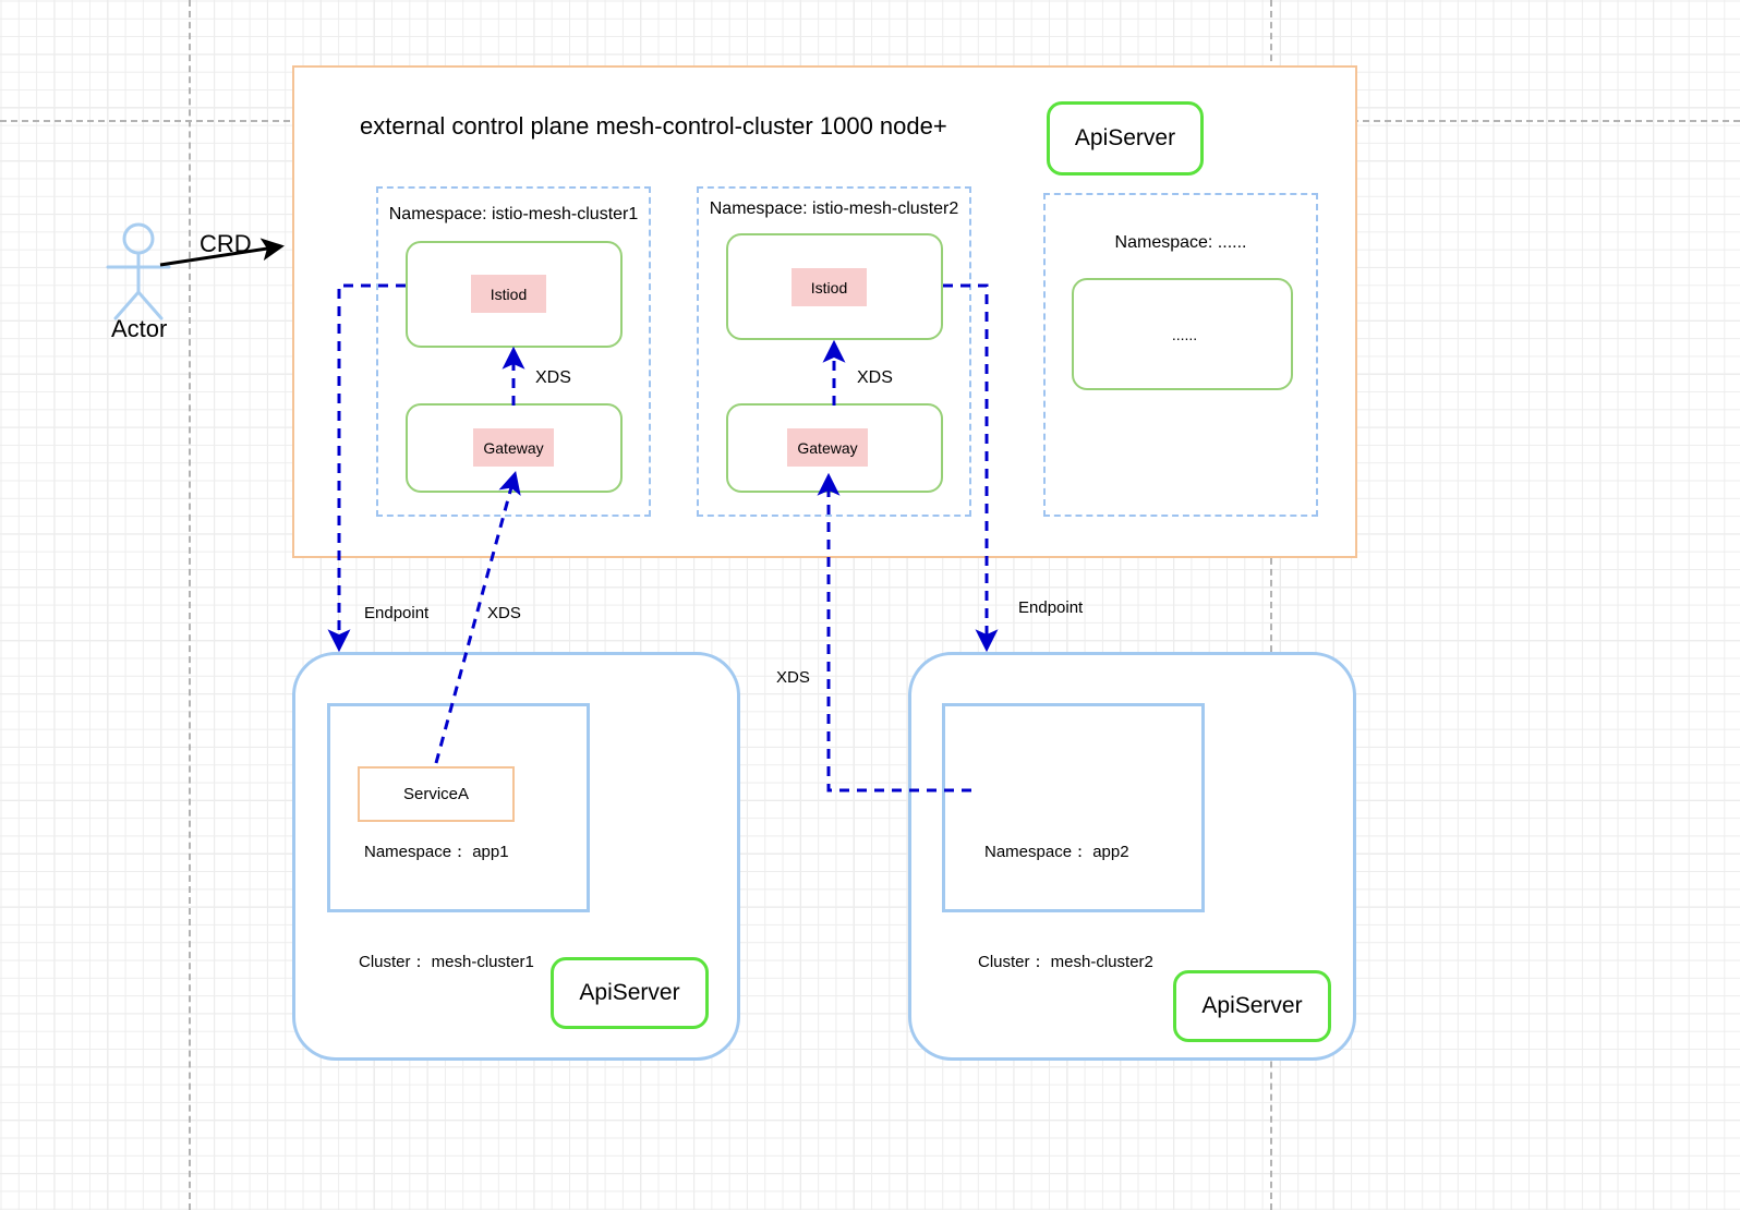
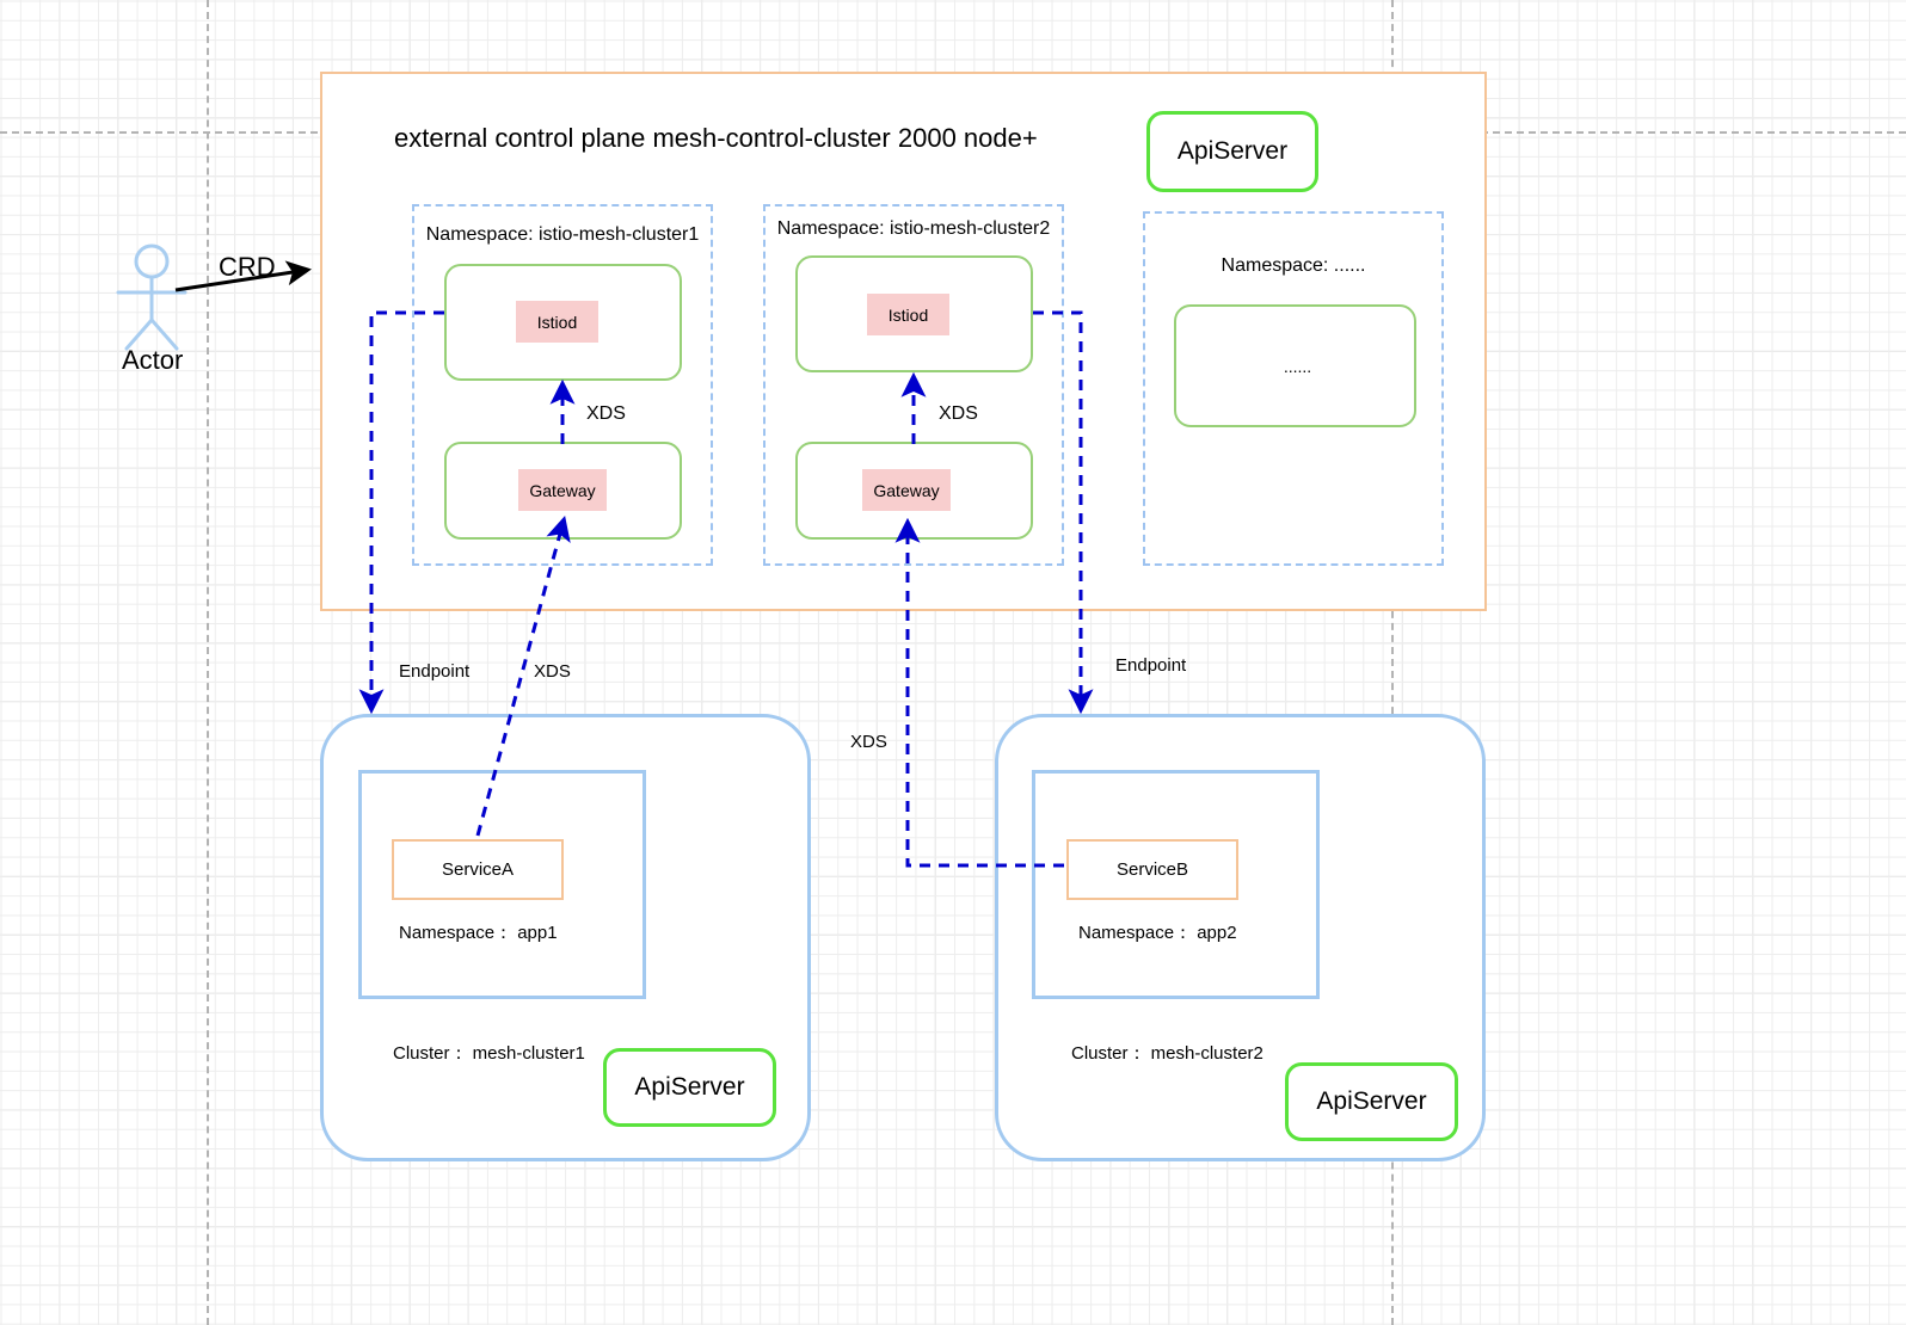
- external control plane mesh-control-cluster 1000 node+
+ external control plane mesh-control-cluster 2000 node+
  ApiServer
  Namespace: istio-mesh-cluster1
  Istiod
  Gateway
  XDS
  Namespace: istio-mesh-cluster2
  Istiod
  Gateway
  XDS
  Namespace: ......
  ......
  ServiceA
  Namespace： app1
  Cluster： mesh-cluster1
  ApiServer
+ ServiceB
  Namespace： app2
  Cluster： mesh-cluster2
  ApiServer
  Endpoint
  XDS
  Endpoint
  XDS
  CRD
  Actor
